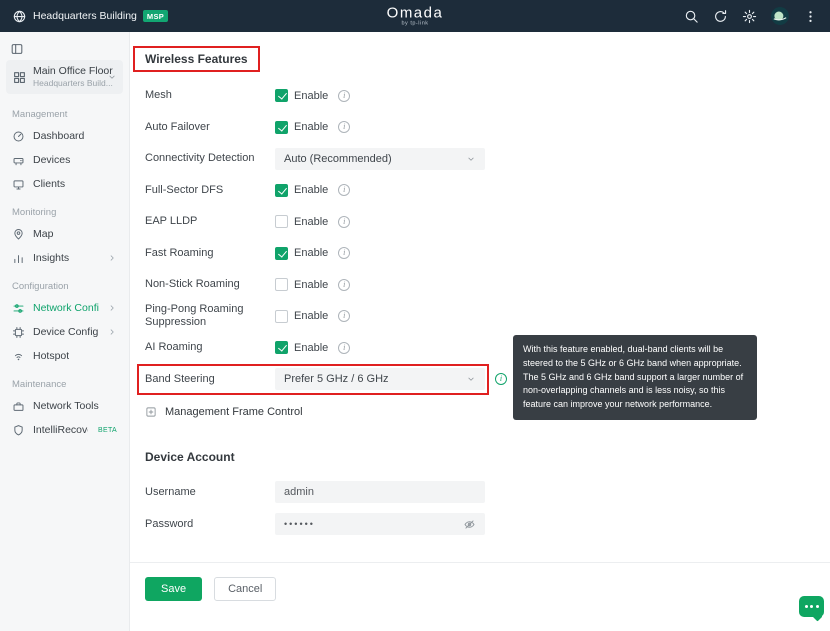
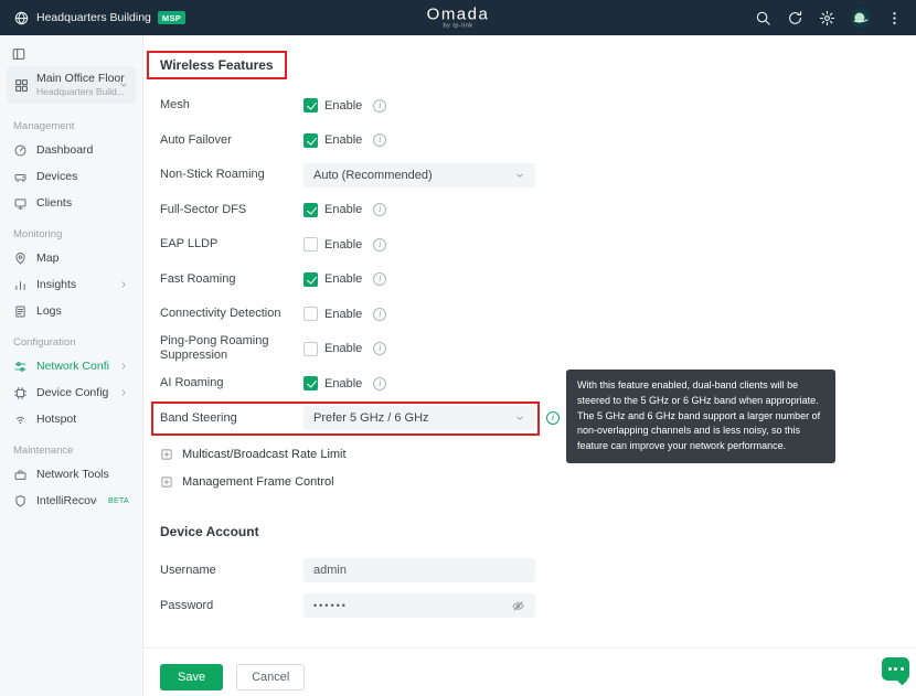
  Headquarters Building
  MSP
  Omada
  Main Office Floor Headquarters Build...
  Management
  Dashboard
  Devices
  Clients
  Monitoring
  Map
  Insights
+ Logs
  Configuration
  Network Confi
  Device Config
  Hotspot
  Maintenance
  Network Tools
  IntelliRecov
  Wireless Features
  Mesh
  Enable
  i
  Auto Failover
  Enable
  i
- Connectivity Detection
+ Non-Stick Roaming
  Auto (Recommended)
  Full-Sector DFS
  Enable
  i
  EAP LLDP
  Enable
  i
  Fast Roaming
  Enable
  i
- Non-Stick Roaming
+ Connectivity Detection
  Enable
  i
  Ping-Pong Roaming Suppression
  Enable
  i
  AI Roaming
  Enable
  i
  Band Steering
  Prefer 5 GHz / 6 GHz
  i
+ Multicast/Broadcast Rate Limit
  Management Frame Control
  Device Account
  Username
  admin
  Password
  ••••••
  Save
  Cancel
  With this feature enabled, dual-band clients will be steered to the 5 GHz or 6 GHz band when appropriate. The 5 GHz and 6 GHz band support a larger number of non-overlapping channels and is less noisy, so this feature can improve your network performance.
